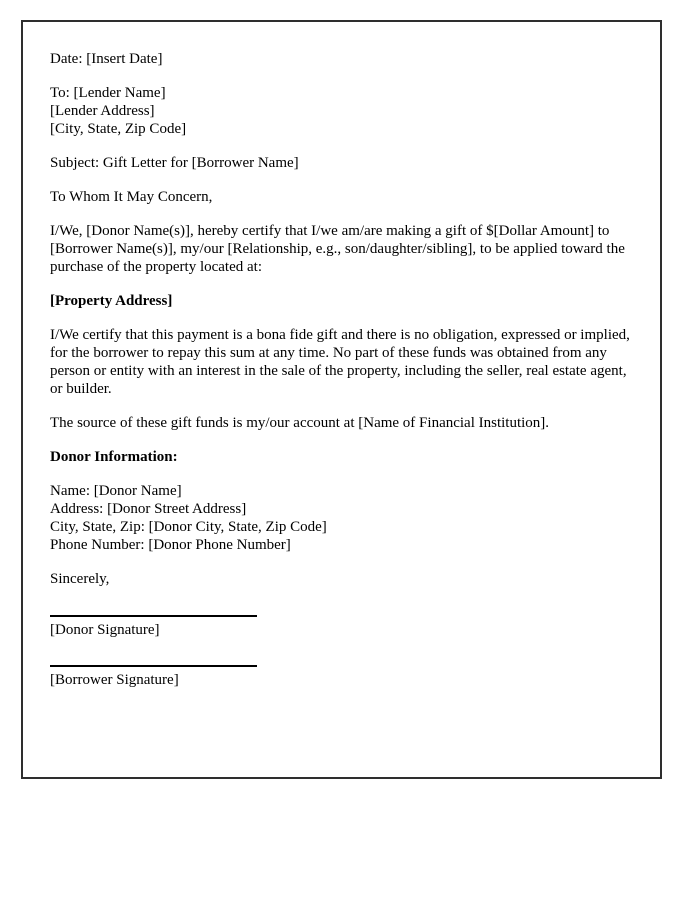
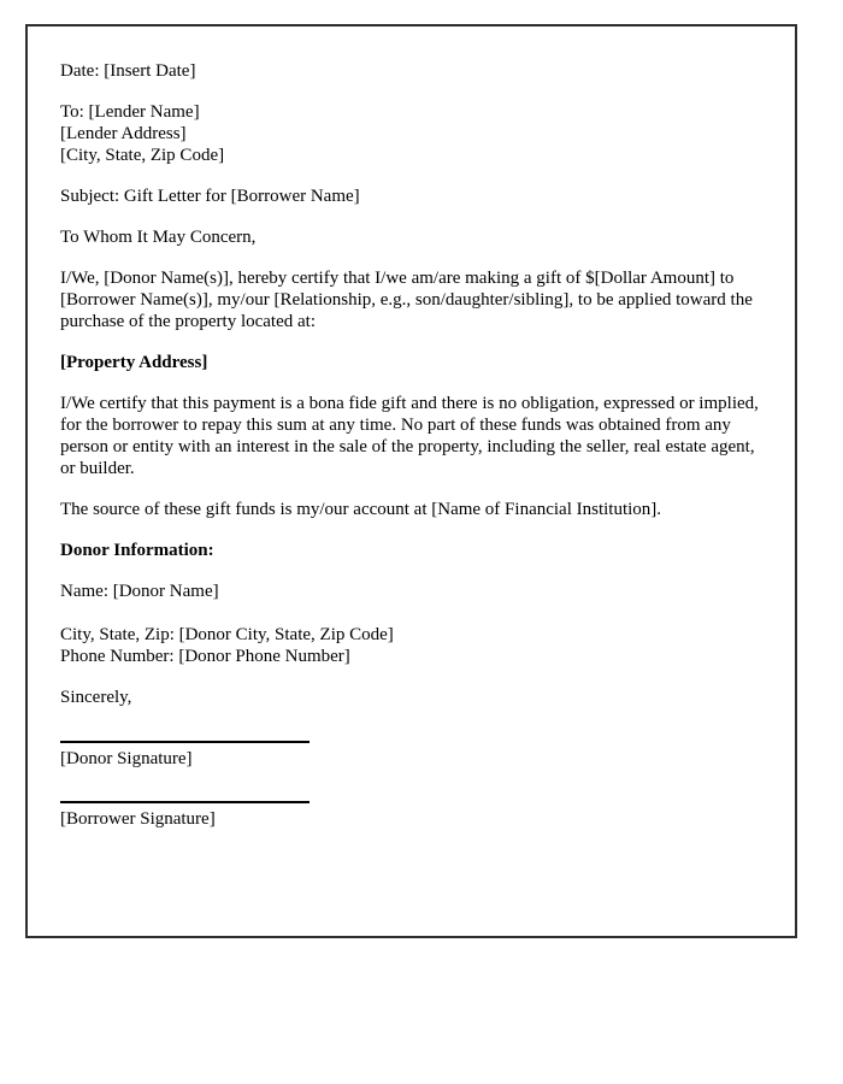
  Date: [Insert Date]
  To: [Lender Name]
  [Lender Address]
  [City, State, Zip Code]
  Subject: Gift Letter for [Borrower Name]
  To Whom It May Concern,
  I/We, [Donor Name(s)], hereby certify that I/we am/are making a gift of $[Dollar Amount] to [Borrower Name(s)], my/our [Relationship, e.g., son/daughter/sibling], to be applied toward the purchase of the property located at:
  [Property Address]
  I/We certify that this payment is a bona fide gift and there is no obligation, expressed or implied, for the borrower to repay this sum at any time. No part of these funds was obtained from any person or entity with an interest in the sale of the property, including the seller, real estate agent, or builder.
  The source of these gift funds is my/our account at [Name of Financial Institution].
  Donor Information:
  Name: [Donor Name]
- Address: [Donor Street Address]
  City, State, Zip: [Donor City, State, Zip Code]
  Phone Number: [Donor Phone Number]
  Sincerely,
  [Donor Signature]
  [Borrower Signature]
